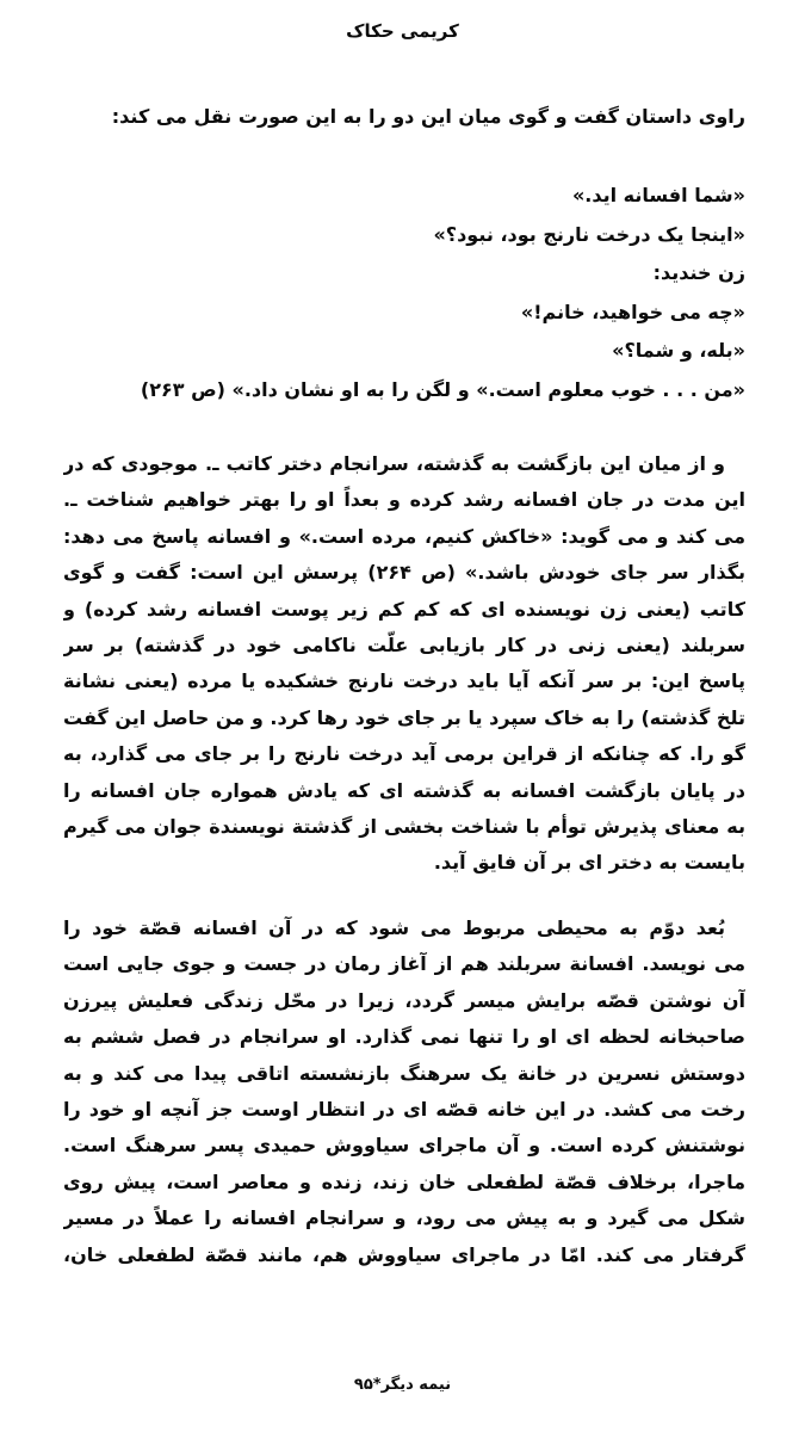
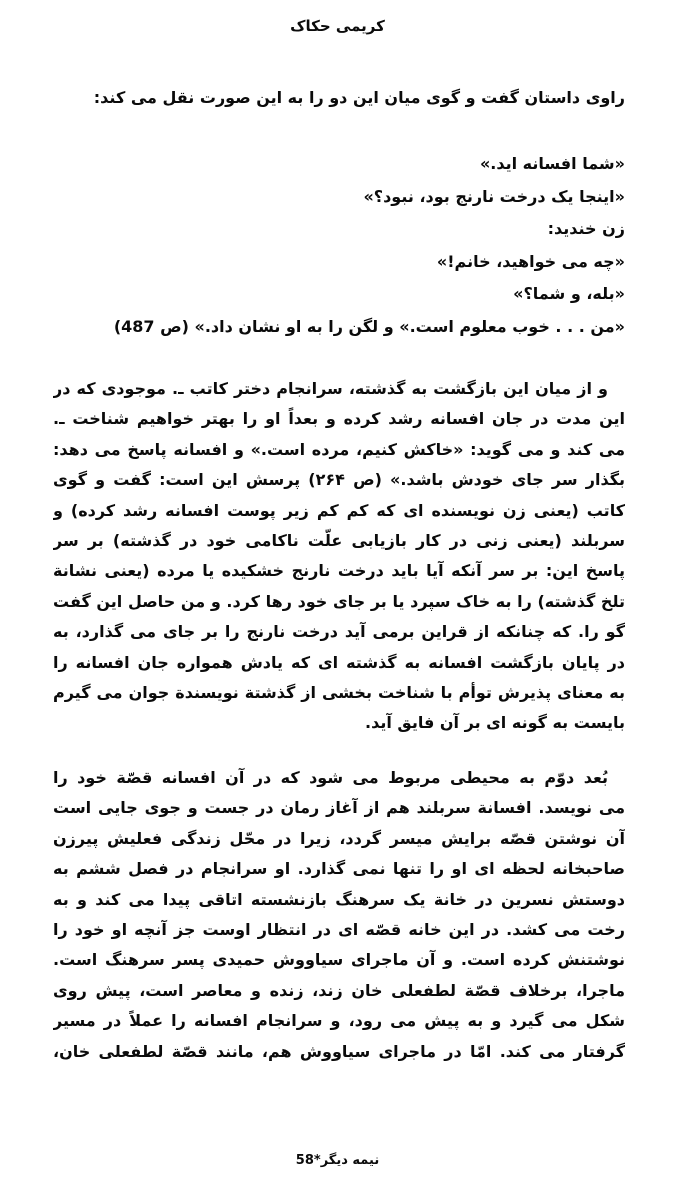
  کریمی حکاک
  راوی داستان گفت و گوی میان این دو را به این صورت نقل می کند:
  «شما افسانه اید.»
  «اینجا یک درخت نارنج بود، نبود؟»
  زن خندید:
  «چه می خواهید، خانم!»
  «بله، و شما؟»
- «من . . . خوب معلوم است.» و لگن را به او نشان داد.» (ص ۲۶۳)
+ «من . . . خوب معلوم است.» و لگن را به او نشان داد.» (ص 487)
  و از میان این بازگشت به گذشته، سرانجام دختر کاتب ـ. موجودی که در
  این مدت در جان افسانه رشد کرده و بعداً او را بهتر خواهیم شناخت ـ.
  می کند و می گوید: «خاکش کنیم، مرده است.» و افسانه پاسخ می دهد:
  بگذار سر جای خودش باشد.» (ص ۲۶۴) پرسش این است: گفت و گوی
  کاتب (یعنی زن نویسنده ای که کم کم زیر پوست افسانه رشد کرده) و
  سربلند (یعنی زنی در کار بازیابی علّت ناکامی خود در گذشته) بر سر
  پاسخ این: بر سر آنکه آیا باید درخت نارنج خشکیده یا مرده (یعنی نشانة
  تلخ گذشته) را به خاک سپرد یا بر جای خود رها کرد. و من حاصل این گفت
  گو را. که چنانکه از قراین برمی آید درخت نارنج را بر جای می گذارد، به
  در پایان بازگشت افسانه به گذشته ای که یادش همواره جان افسانه را
  به معنای پذیرش توأم با شناخت بخشی از گذشتة نویسندة جوان می گیرم
- بایست به دختر ای بر آن فایق آید.
+ بایست به گونه ای بر آن فایق آید.
  بُعد دوّم به محیطی مربوط می شود که در آن افسانه قصّة خود را
  می نویسد. افسانة سربلند هم از آغاز رمان در جست و جوی جایی است
  آن نوشتن قصّه برایش میسر گردد، زیرا در محّل زندگی فعلیش پیرزن
  صاحبخانه لحظه ای او را تنها نمی گذارد. او سرانجام در فصل ششم به
  دوستش نسرین در خانة یک سرهنگ بازنشسته اتاقی پیدا می کند و به
  رخت می کشد. در این خانه قصّه ای در انتظار اوست جز آنچه او خود را
  نوشتنش کرده است. و آن ماجرای سیاووش حمیدی پسر سرهنگ است.
  ماجرا، برخلاف قصّة لطفعلی خان زند، زنده و معاصر است، پیش روی
  شکل می گیرد و به پیش می رود، و سرانجام افسانه را عملاً در مسیر
  گرفتار می کند. امّا در ماجرای سیاووش هم، مانند قصّة لطفعلی خان،
- نیمه دیگر*۹۵
+ نیمه دیگر*58
